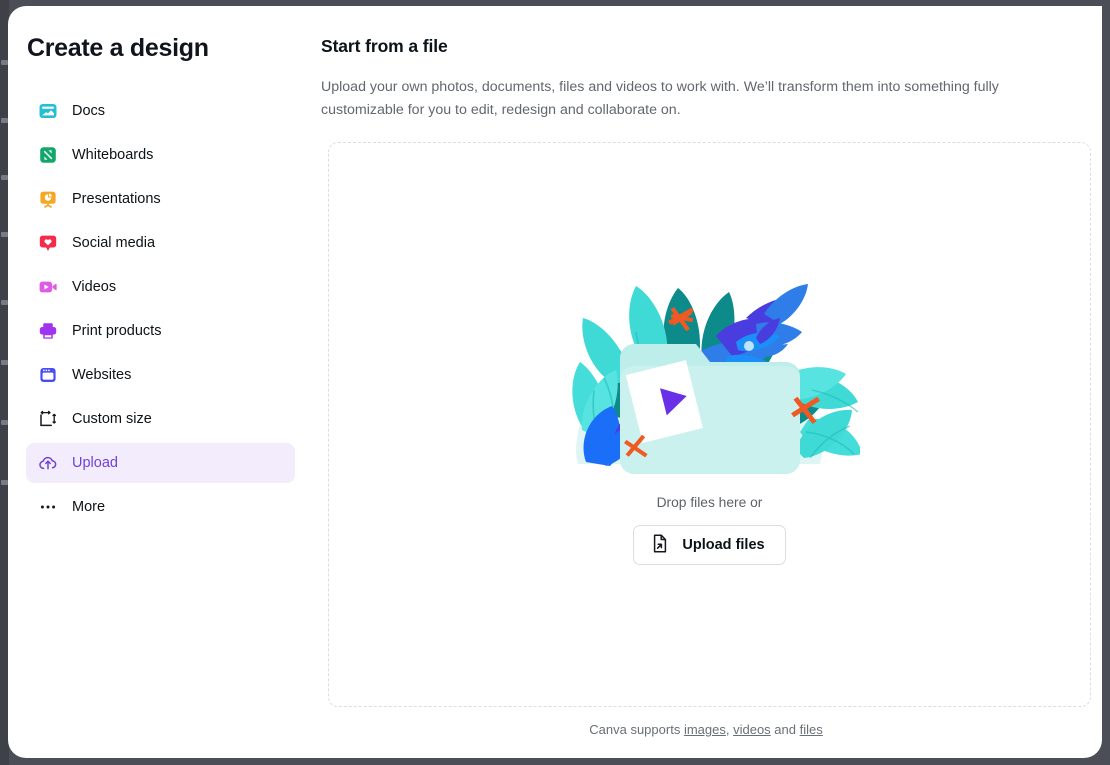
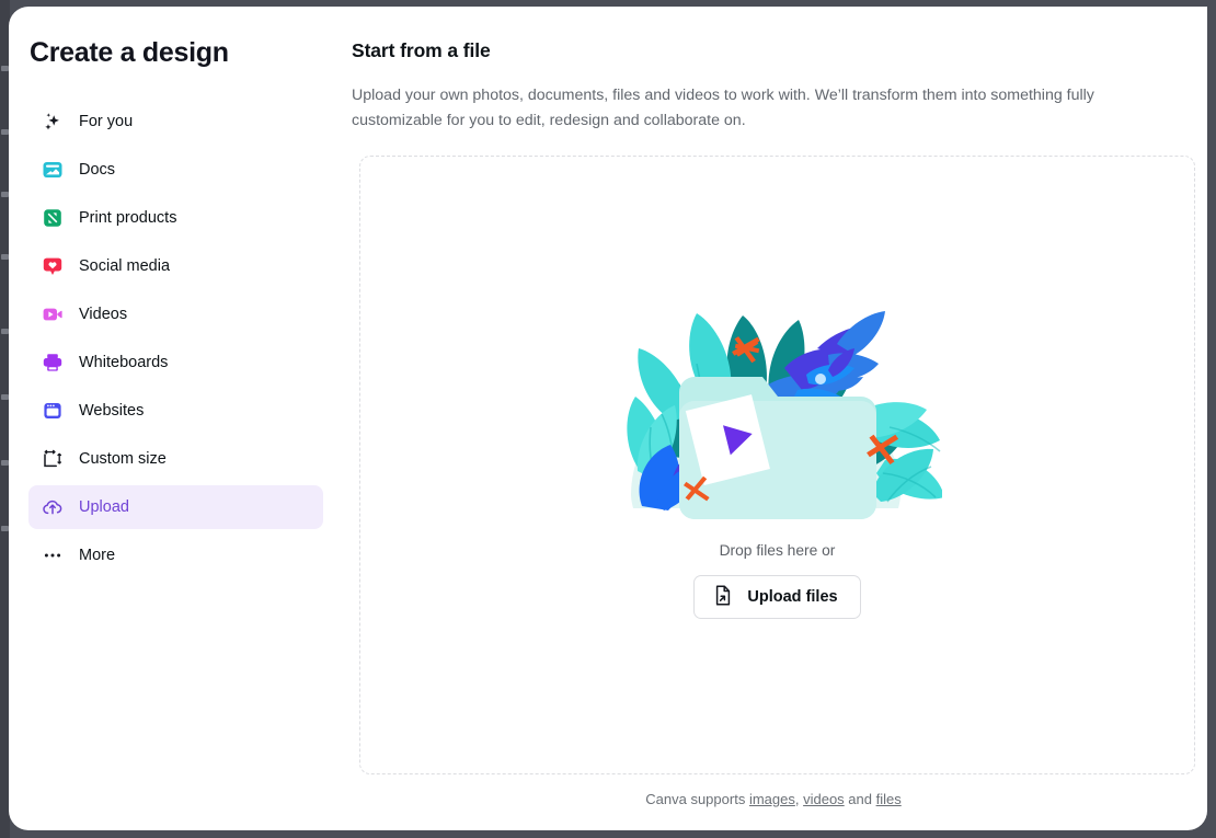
  Create a design
+ For you
  Docs
- Whiteboards
+ Print products
- Presentations
  Social media
  Videos
- Print products
+ Whiteboards
  Websites
  Custom size
  Upload
  More
  Start from a file
  Upload your own photos, documents, files and videos to work with. We’ll transform them into something fully customizable for you to edit, redesign and collaborate on.
  Drop files here or
  Upload files
  Canva supports images, videos and files
